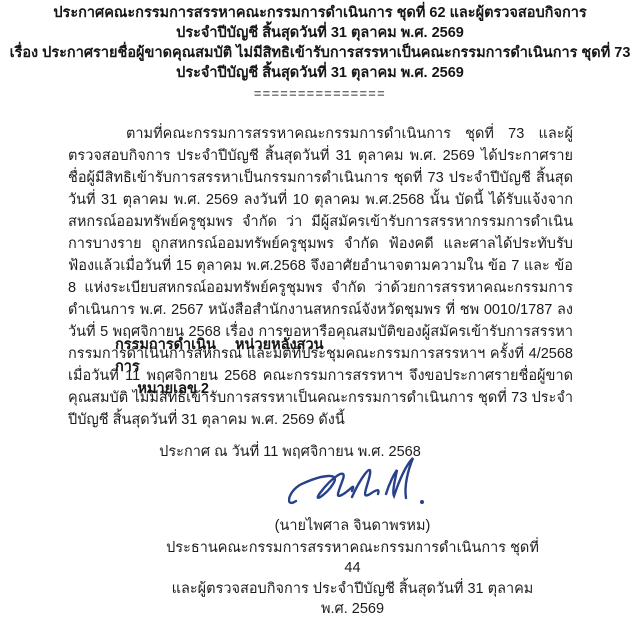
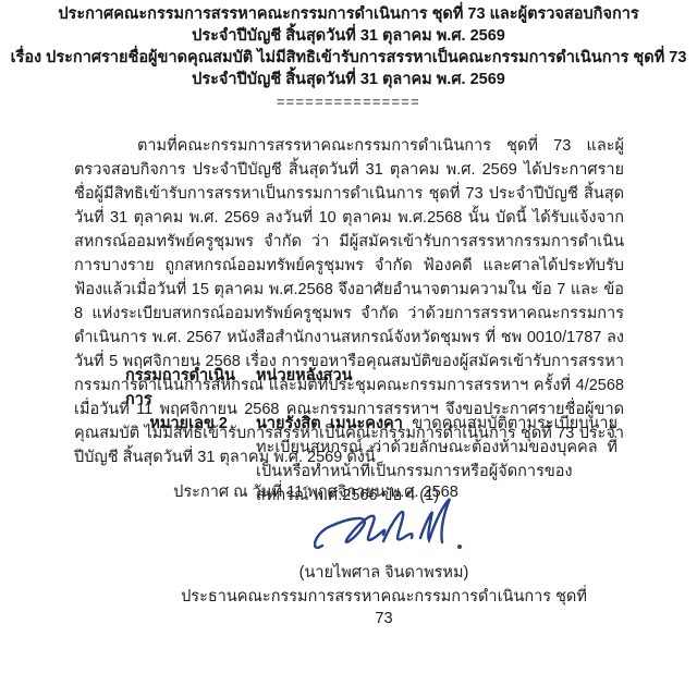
- ประกาศคณะกรรมการสรรหาคณะกรรมการดำเนินการ ชุดที่ 62 และผู้ตรวจสอบกิจการ
+ ประกาศคณะกรรมการสรรหาคณะกรรมการดำเนินการ ชุดที่ 73 และผู้ตรวจสอบกิจการ
  ประจำปีบัญชี สิ้นสุดวันที่ 31 ตุลาคม พ.ศ. 2569
  เรื่อง ประกาศรายชื่อผู้ขาดคุณสมบัติ ไม่มีสิทธิเข้ารับการสรรหาเป็นคณะกรรมการดำเนินการ ชุดที่ 73
  ประจำปีบัญชี สิ้นสุดวันที่ 31 ตุลาคม พ.ศ. 2569
  ===============
  ตามที่คณะกรรมการสรรหาคณะกรรมการดำเนินการ ชุดที่ 73 และผู้ตรวจสอบกิจการ ประจำปีบัญชี สิ้นสุดวันที่ 31 ตุลาคม พ.ศ. 2569 ได้ประกาศรายชื่อผู้มีสิทธิเข้ารับการสรรหาเป็นกรรมการดำเนินการ ชุดที่ 73 ประจำปีบัญชี สิ้นสุดวันที่ 31 ตุลาคม พ.ศ. 2569 ลงวันที่ 10 ตุลาคม พ.ศ.2568 นั้น บัดนี้ ได้รับแจ้งจากสหกรณ์ออมทรัพย์ครูชุมพร จำกัด ว่า มีผู้สมัครเข้ารับการสรรหากรรมการดำเนินการบางราย ถูกสหกรณ์ออมทรัพย์ครูชุมพร จำกัด ฟ้องคดี และศาลได้ประทับรับฟ้องแล้วเมื่อวันที่ 15 ตุลาคม พ.ศ.2568 จึงอาศัยอำนาจตามความใน ข้อ 7 และ ข้อ 8 แห่งระเบียบสหกรณ์ออมทรัพย์ครูชุมพร จำกัด ว่าด้วยการสรรหาคณะกรรมการดำเนินการ พ.ศ. 2567 หนังสือสำนักงานสหกรณ์จังหวัดชุมพร ที่ ชพ 0010/1787 ลงวันที่ 5 พฤศจิกายน 2568 เรื่อง การขอหารือคุณสมบัติของผู้สมัครเข้ารับการสรรหากรรมการดำเนินการสหกรณ์ และมติที่ประชุมคณะกรรมการสรรหาฯ ครั้งที่ 4/2568 เมื่อวันที่ 11 พฤศจิกายน 2568 คณะกรรมการสรรหาฯ จึงขอประกาศรายชื่อผู้ขาดคุณสมบัติ ไม่มีสิทธิเข้ารับการสรรหาเป็นคณะกรรมการดำเนินการ ชุดที่ 73 ประจำปีบัญชี สิ้นสุดวันที่ 31 ตุลาคม พ.ศ. 2569 ดังนี้
  กรรมการดำเนินการ
  หน่วยหลังสวน
  หมายเลข 2
+ นายรังสิต เมนะคงคา ขาดคุณสมบัติตามระเบียบนายทะเบียนสหกรณ์ ว่าด้วยลักษณะต้องห้ามของบุคคล ที่เป็นหรือทำหน้าที่เป็นกรรมการหรือผู้จัดการของสหกรณ์ พ.ศ.2566 ข้อ 4 (1)
  ประกาศ ณ วันที่ 11 พฤศจิกายน พ.ศ. 2568
  (นายไพศาล จินดาพรหม)
- ประธานคณะกรรมการสรรหาคณะกรรมการดำเนินการ ชุดที่ 44
+ ประธานคณะกรรมการสรรหาคณะกรรมการดำเนินการ ชุดที่ 73
- และผู้ตรวจสอบกิจการ ประจำปีบัญชี สิ้นสุดวันที่ 31 ตุลาคม พ.ศ. 2569
